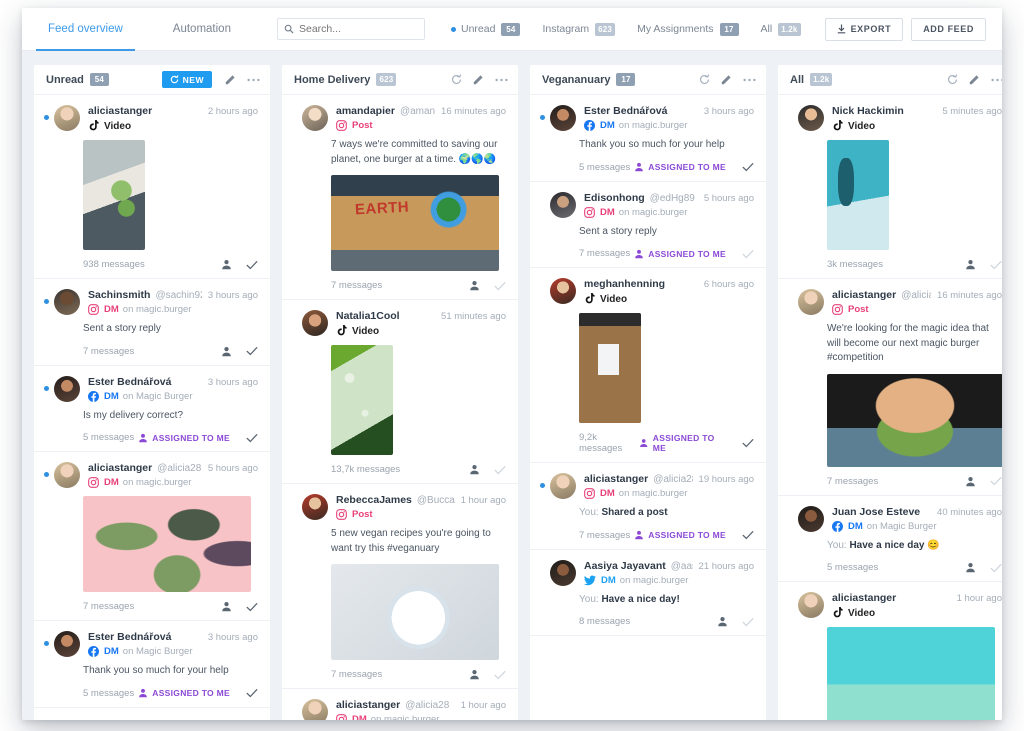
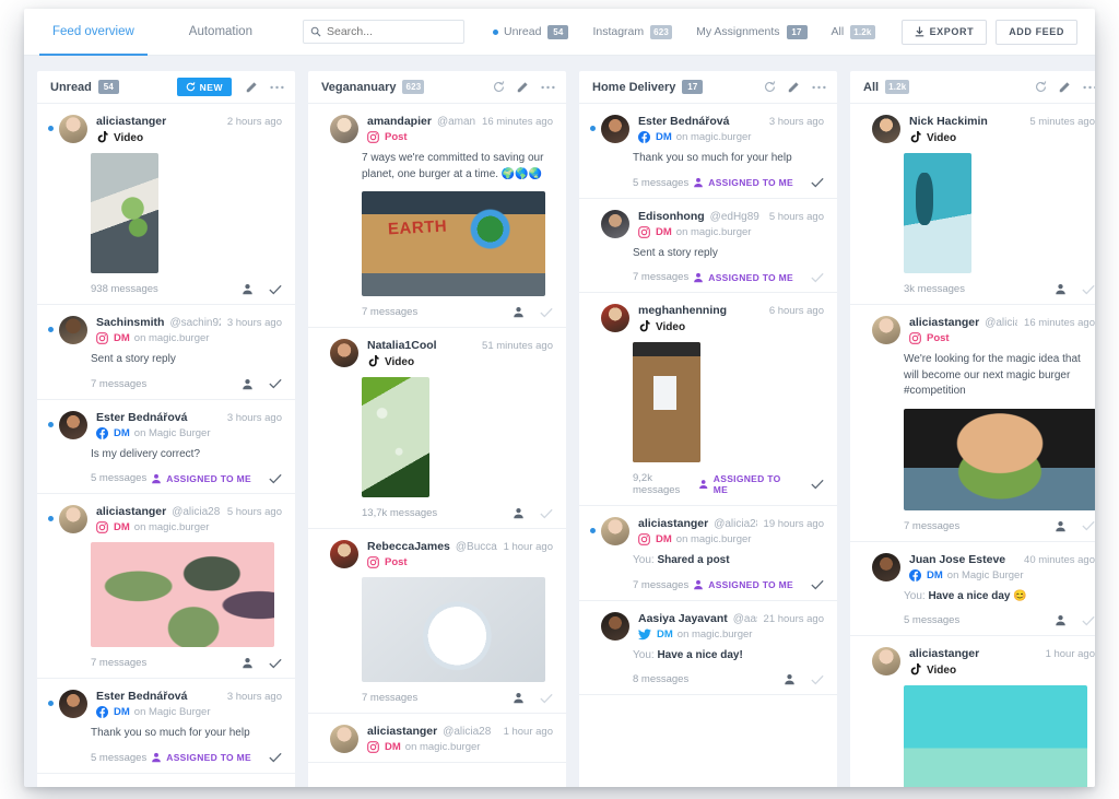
  Feed overview
  Automation
  Search...
  Unread
  54
  Instagram
  623
  My Assignments
  17
  All
  1.2k
  EXPORT
  ADD FEED
  Unread
  54
  NEW
  aliciastanger
  2 hours ago
  Video
  938 messages
  Sachinsmith
  @sachin9
  3 hours ago
  DM
  on magic.burger
  Sent a story reply
  7 messages
  Ester Bednářová
  3 hours ago
  DM
  on Magic Burger
  Is my delivery correct?
  5 messages
  ASSIGNED TO ME
  aliciastanger
  @alicia28
  5 hours ago
  DM
  on magic.burger
  7 messages
  Ester Bednářová
  3 hours ago
  DM
  on Magic Burger
  Thank you so much for your help
  5 messages
  ASSIGNED TO ME
- Home Delivery
+ Vegananuary
  623
  amandapier
  16 minutes ago
  Post
  7 ways we're committed to saving our planet, one burger at a time. 🌍🌎🌏
  7 messages
  Natalia1Cool
  51 minutes ago
  Video
  13,7k messages
  RebeccaJames
  1 hour ago
  Post
- 5 new vegan recipes you're going to want try this #veganuary
  7 messages
  aliciastanger
  @alicia28
  1 hour ago
  DM
  on magic.burger
- Vegananuary
+ Home Delivery
  17
  Ester Bednářová
  3 hours ago
  DM
  on magic.burger
  Thank you so much for your help
  5 messages
  ASSIGNED TO ME
  Edisonhong
  @edHg89
  5 hours ago
  DM
  on magic.burger
  Sent a story reply
  7 messages
  ASSIGNED TO ME
  meghanhenning
  6 hours ago
  Video
  9,2k messages
  ASSIGNED TO ME
  aliciastanger
  @alicia2
  19 hours ago
  DM
  on magic.burger
  You: Shared a post
  7 messages
  ASSIGNED TO ME
  Aasiya Jayavant
  21 hours ago
  DM
  on magic.burger
  You: Have a nice day!
  8 messages
  All
  1.2k
  Nick Hackimin
  5 minutes ago
  Video
  3k messages
  aliciastanger
  16 minutes ago
  Post
  We're looking for the magic idea that will become our next magic burger #competition
  7 messages
  Juan Jose Esteve
  40 minutes ago
  DM
  on Magic Burger
  You: Have a nice day 😊
  5 messages
  aliciastanger
  1 hour ago
  Video
